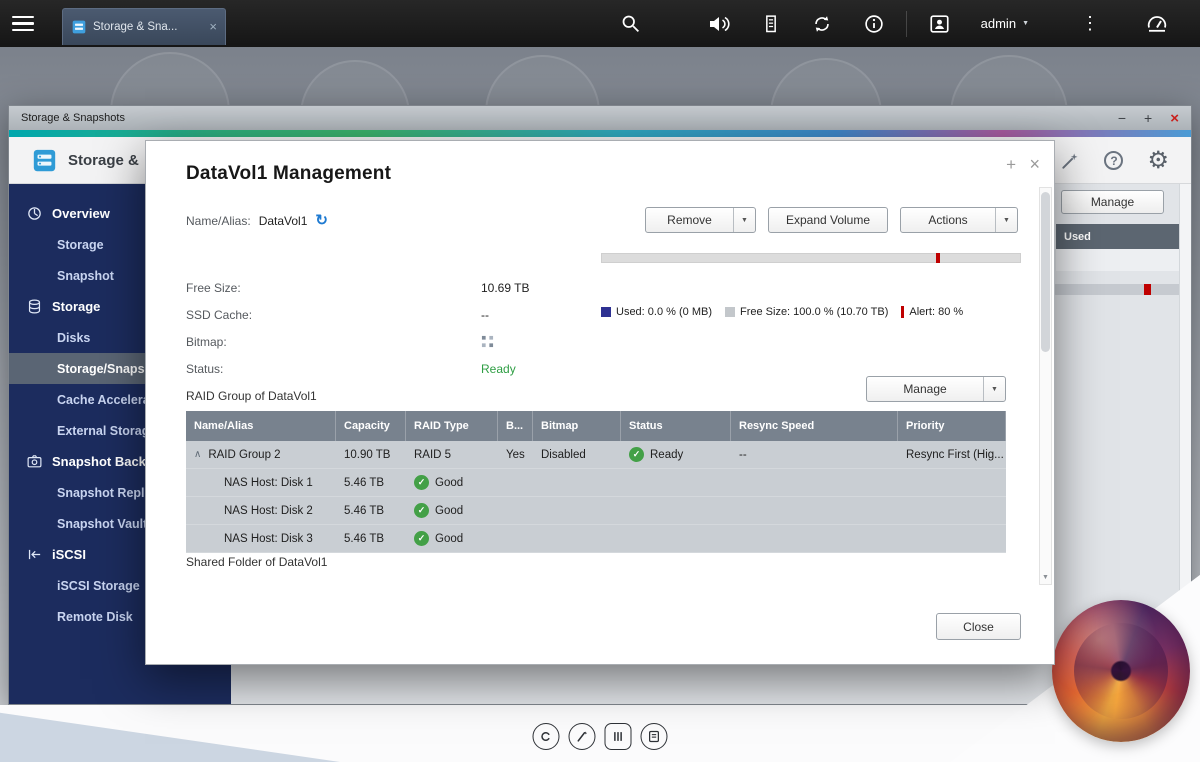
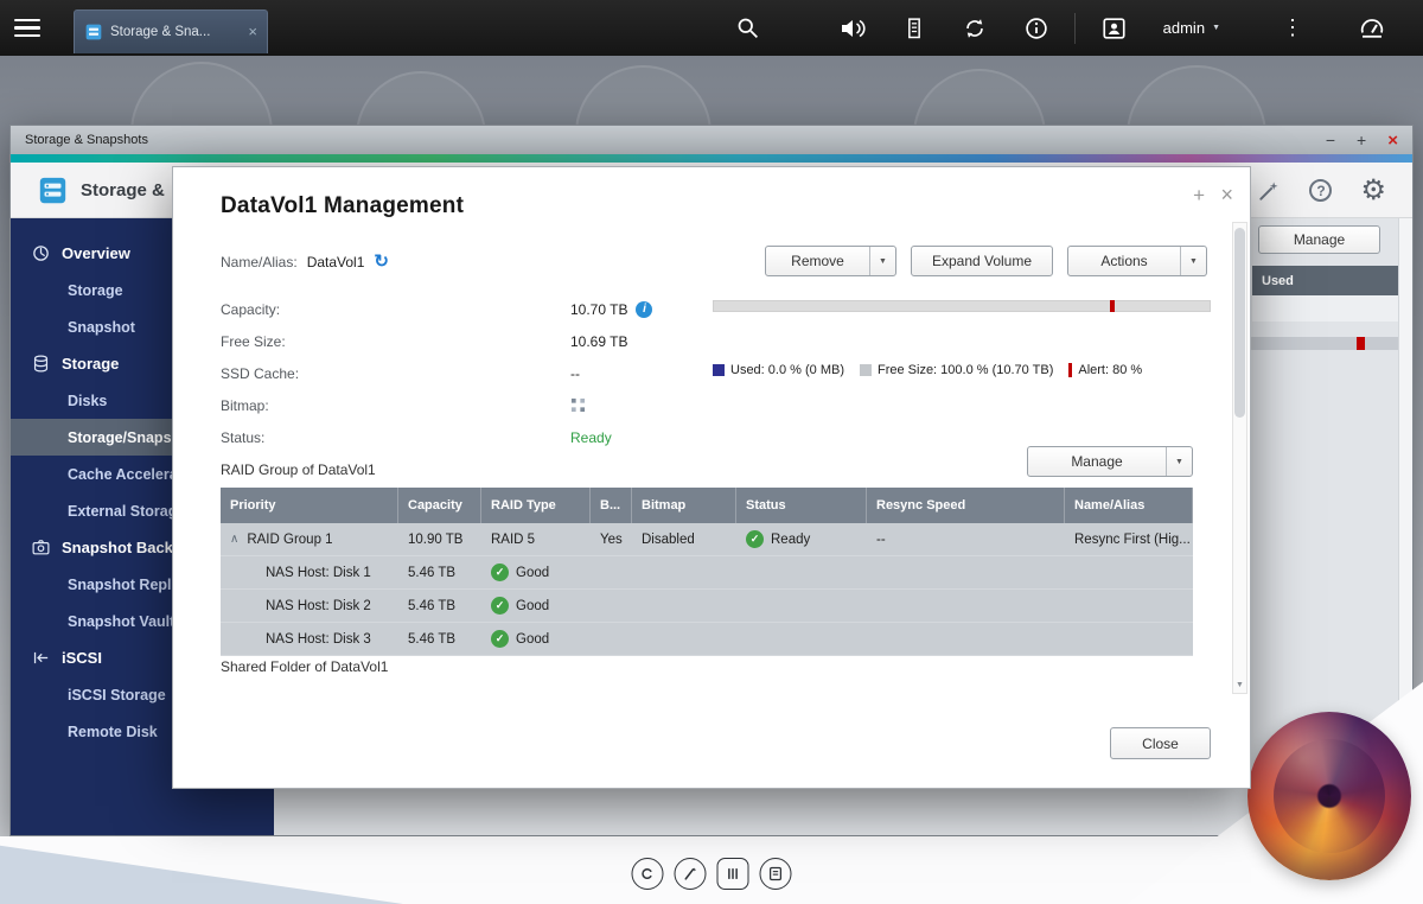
  Storage & Sna...
  ×
  admin
  ⋮
  Storage & Snapshots
  −
  +
  ×
  Storage &
  ?
  ⚙
  Overview
  Storage
  Snapshot
  Storage
  Disks
  Storage/Snaps
  Cache Acceler
  External Stora
  Snapshot Back
  Snapshot Repl
  Snapshot Vaul
  iSCSI
  iSCSI Storage
  Remote Disk
  Manage
  Used
  DataVol1 Management
  +
  ×
  Name/Alias:
  DataVol1
  ↻
  Remove
  Expand Volume
  Actions
+ Capacity:
+ 10.70 TB
+ i
  Free Size:
  10.69 TB
  SSD Cache:
  --
  Bitmap:
  Status:
  Ready
  Used: 0.0 % (0 MB)
  Free Size: 100.0 % (10.70 TB)
  Alert: 80 %
  RAID Group of DataVol1
  Manage
- Name/Alias
+ Priority
  Capacity
  RAID Type
  B...
  Bitmap
  Status
  Resync Speed
- Priority
+ Name/Alias
  ∧
- RAID Group 2
+ RAID Group 1
  10.90 TB
  RAID 5
  Yes
  Disabled
  ✓
  Ready
  --
  Resync First (Hig...
  NAS Host: Disk 1
  5.46 TB
  ✓
  Good
  NAS Host: Disk 2
  5.46 TB
  ✓
  Good
  NAS Host: Disk 3
  5.46 TB
  ✓
  Good
  Shared Folder of DataVol1
  Close
